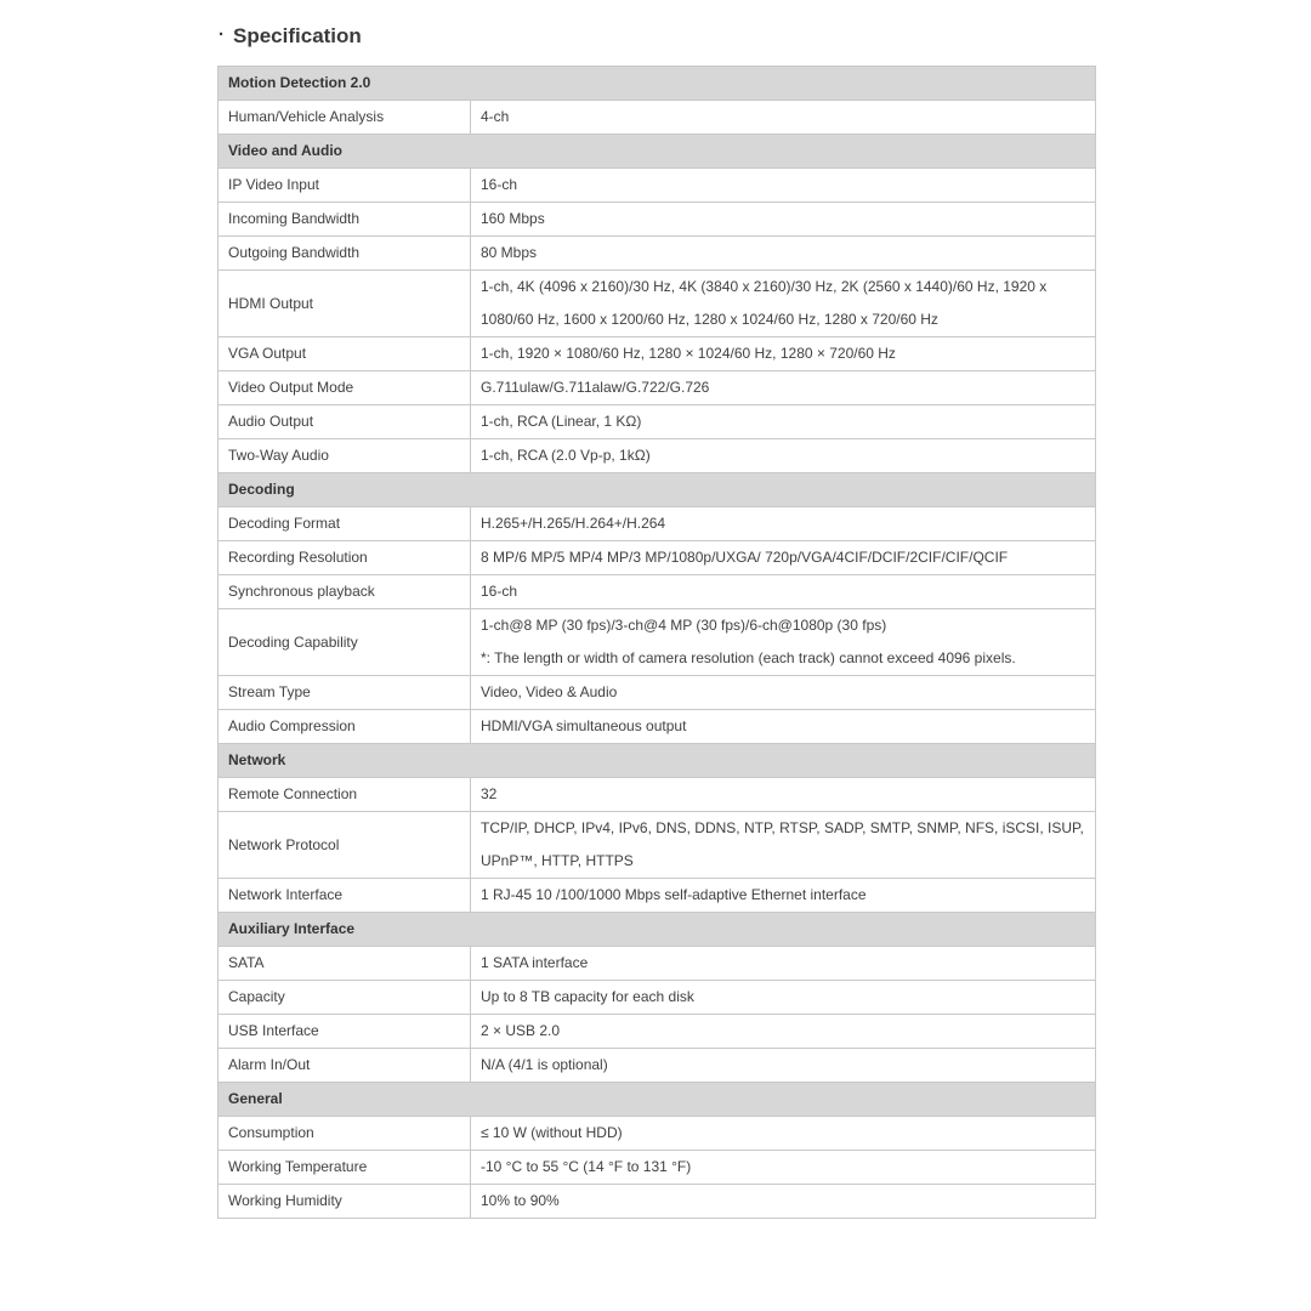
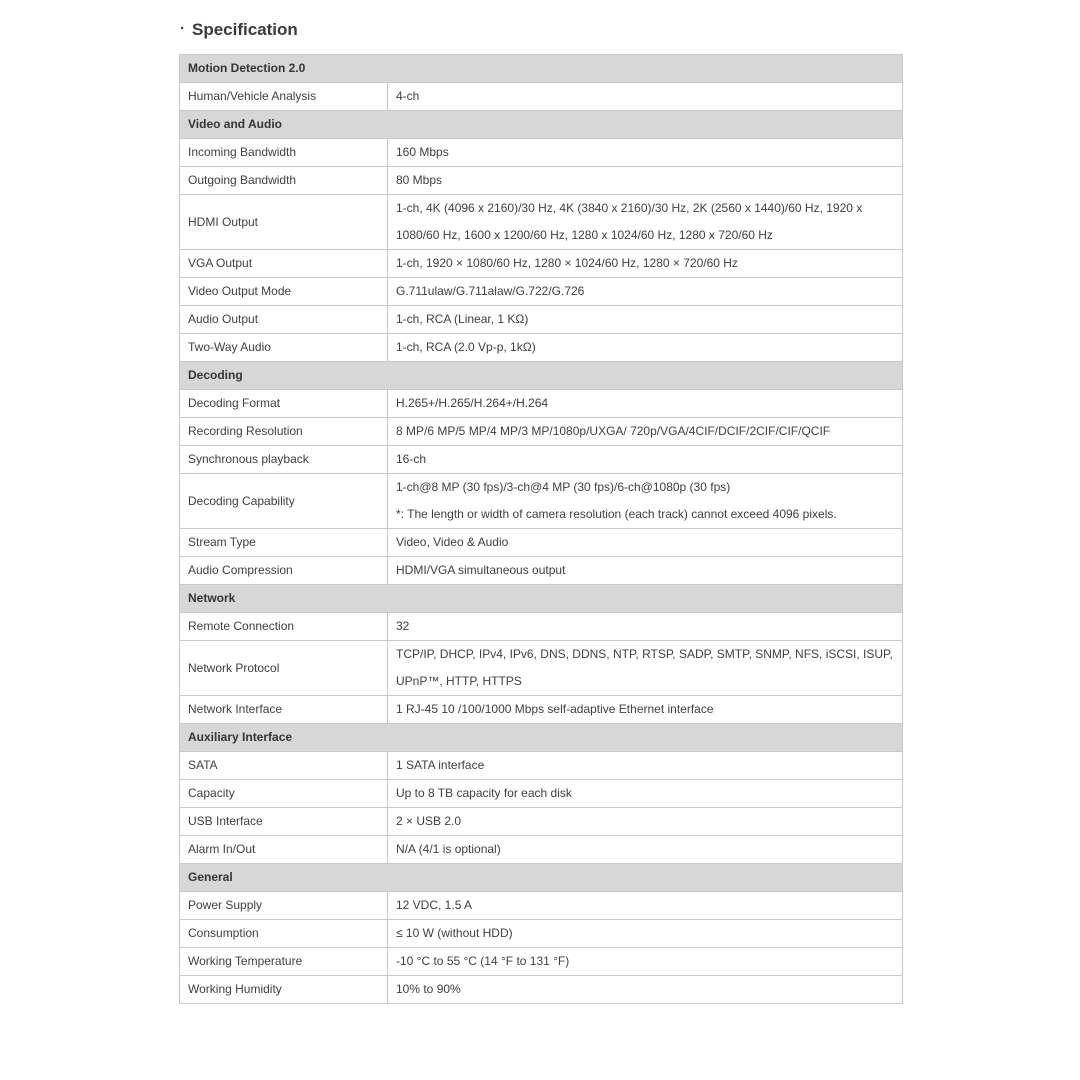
  ·
  Specification
  Motion Detection 2.0
  Human/Vehicle Analysis	4-ch
  Video and Audio
- IP Video Input	16-ch
  Incoming Bandwidth	160 Mbps
  Outgoing Bandwidth	80 Mbps
  HDMI Output	1-ch, 4K (4096 x 2160)/30 Hz, 4K (3840 x 2160)/30 Hz, 2K (2560 x 1440)/60 Hz, 1920 x 1080/60 Hz, 1600 x 1200/60 Hz, 1280 x 1024/60 Hz, 1280 x 720/60 Hz
  VGA Output	1-ch, 1920 × 1080/60 Hz, 1280 × 1024/60 Hz, 1280 × 720/60 Hz
  Video Output Mode	G.711ulaw/G.711alaw/G.722/G.726
  Audio Output	1-ch, RCA (Linear, 1 KΩ)
  Two-Way Audio	1-ch, RCA (2.0 Vp-p, 1kΩ)
  Decoding
  Decoding Format	H.265+/H.265/H.264+/H.264
  Recording Resolution	8 MP/6 MP/5 MP/4 MP/3 MP/1080p/UXGA/ 720p/VGA/4CIF/DCIF/2CIF/CIF/QCIF
  Synchronous playback	16-ch
  Decoding Capability	1-ch@8 MP (30 fps)/3-ch@4 MP (30 fps)/6-ch@1080p (30 fps) *: The length or width of camera resolution (each track) cannot exceed 4096 pixels.
  Stream Type	Video, Video & Audio
  Audio Compression	HDMI/VGA simultaneous output
  Network
  Remote Connection	32
  Network Protocol	TCP/IP, DHCP, IPv4, IPv6, DNS, DDNS, NTP, RTSP, SADP, SMTP, SNMP, NFS, iSCSI, ISUP, UPnP™, HTTP, HTTPS
  Network Interface	1 RJ-45 10 /100/1000 Mbps self-adaptive Ethernet interface
  Auxiliary Interface
  SATA	1 SATA interface
  Capacity	Up to 8 TB capacity for each disk
  USB Interface	2 × USB 2.0
  Alarm In/Out	N/A (4/1 is optional)
  General
+ Power Supply	12 VDC, 1.5 A
  Consumption	≤ 10 W (without HDD)
  Working Temperature	-10 °C to 55 °C (14 °F to 131 °F)
  Working Humidity	10% to 90%
